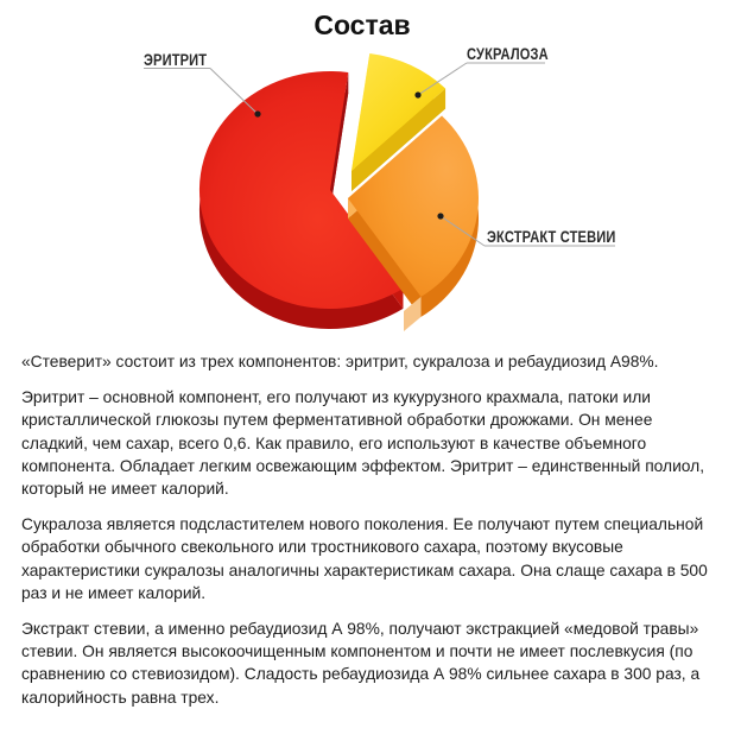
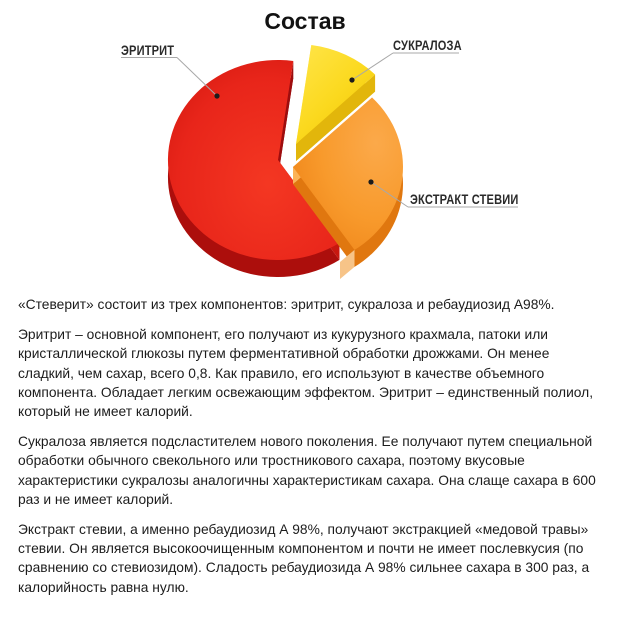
  Состав
  ЭРИТРИТ
  СУКРАЛОЗА
  ЭКСТРАКТ СТЕВИИ
  «Стеверит» состоит из трех компонентов: эритрит, сукралоза и ребаудиозид А98%.
- Эритрит – основной компонент, его получают из кукурузного крахмала, патоки или кристаллической глюкозы путем ферментативной обработки дрожжами. Он менее сладкий, чем сахар, всего 0,6. Как правило, его используют в качестве объемного компонента. Обладает легким освежающим эффектом. Эритрит – единственный полиол, который не имеет калорий.
+ Эритрит – основной компонент, его получают из кукурузного крахмала, патоки или кристаллической глюкозы путем ферментативной обработки дрожжами. Он менее сладкий, чем сахар, всего 0,8. Как правило, его используют в качестве объемного компонента. Обладает легким освежающим эффектом. Эритрит – единственный полиол, который не имеет калорий.
- Сукралоза является подсластителем нового поколения. Ее получают путем специальной обработки обычного свекольного или тростникового сахара, поэтому вкусовые характеристики сукралозы аналогичны характеристикам сахара. Она слаще сахара в 500 раз и не имеет калорий.
+ Сукралоза является подсластителем нового поколения. Ее получают путем специальной обработки обычного свекольного или тростникового сахара, поэтому вкусовые характеристики сукралозы аналогичны характеристикам сахара. Она слаще сахара в 600 раз и не имеет калорий.
- Экстракт стевии, а именно ребаудиозид А 98%, получают экстракцией «медовой травы» стевии. Он является высокоочищенным компонентом и почти не имеет послевкусия (по сравнению со стевиозидом). Сладость ребаудиозида А 98% сильнее сахара в 300 раз, а калорийность равна трех.
+ Экстракт стевии, а именно ребаудиозид А 98%, получают экстракцией «медовой травы» стевии. Он является высокоочищенным компонентом и почти не имеет послевкусия (по сравнению со стевиозидом). Сладость ребаудиозида А 98% сильнее сахара в 300 раз, а калорийность равна нулю.
